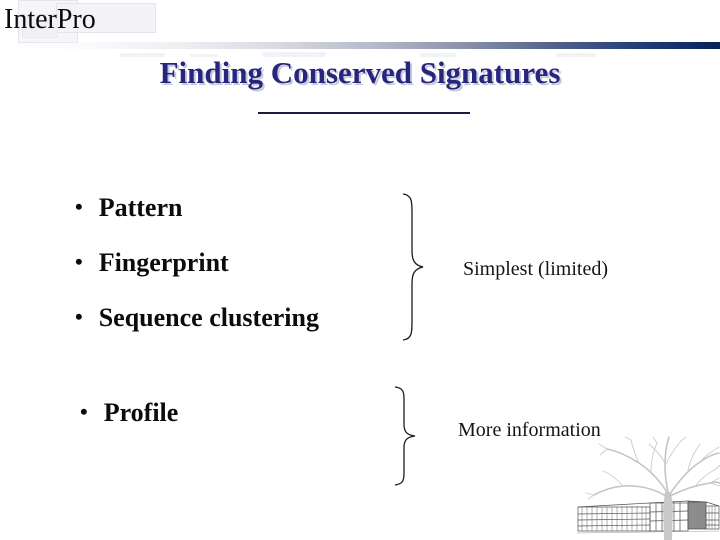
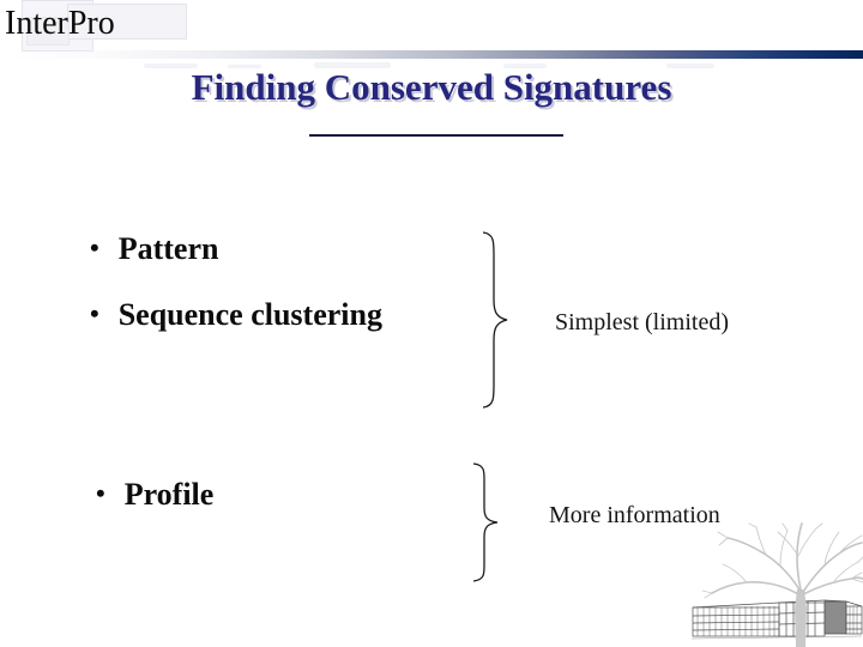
  InterPro
  Finding Conserved Signatures
  • Pattern
- • Fingerprint
  • Sequence clustering
  Simplest (limited)
  • Profile
  More information
